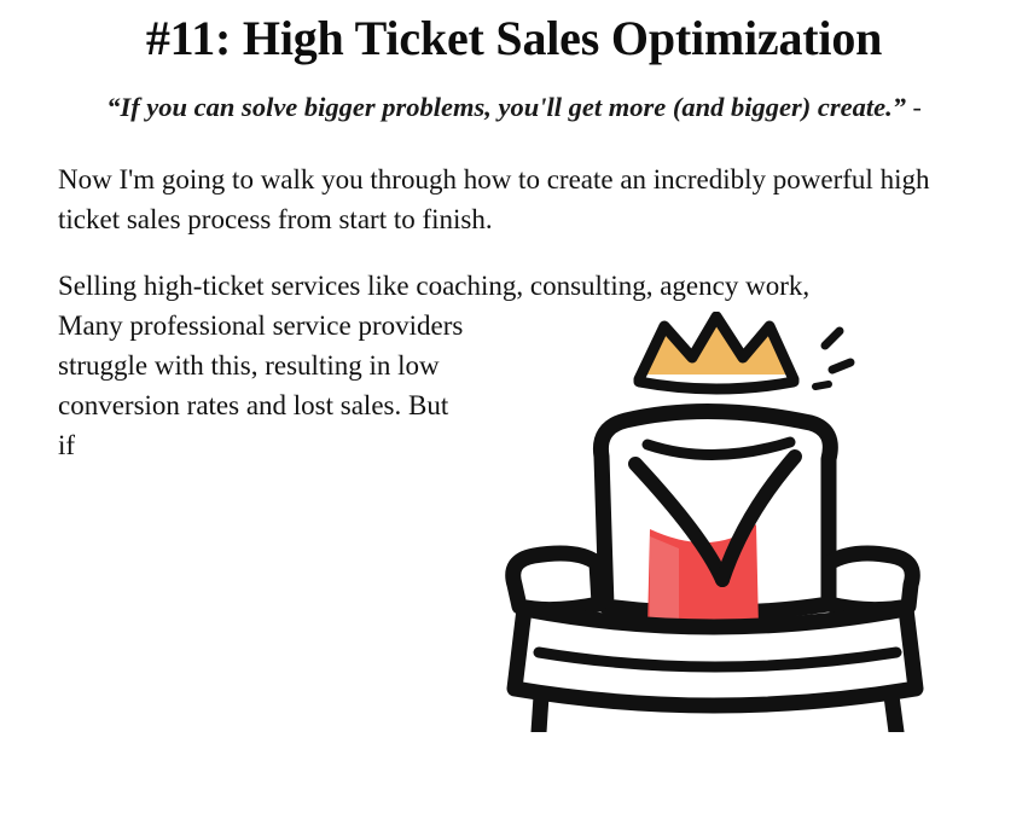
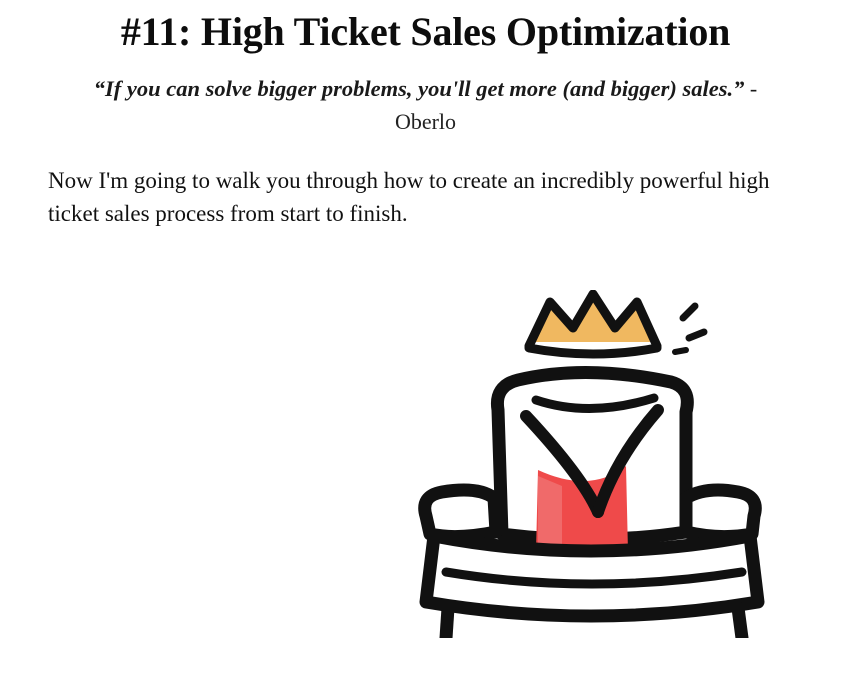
  #11: High Ticket Sales Optimization
- “If you can solve bigger problems, you'll get more (and bigger) create.” -
+ “If you can solve bigger problems, you'll get more (and bigger) sales.” -
+ Oberlo
  Now I'm going to walk you through how to create an incredibly powerful high ticket sales process from start to finish.
- Selling high-ticket services like coaching, consulting, agency work,
- Many professional service providers struggle with this, resulting in low conversion rates and lost sales. But if
